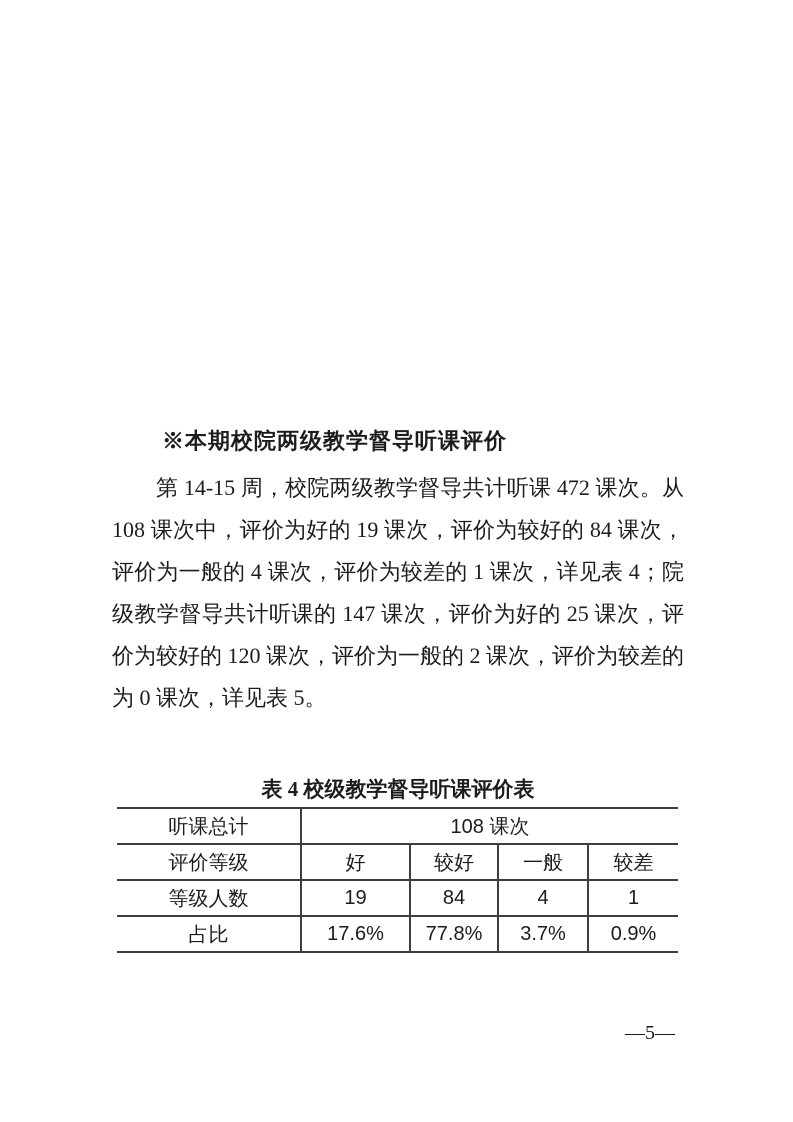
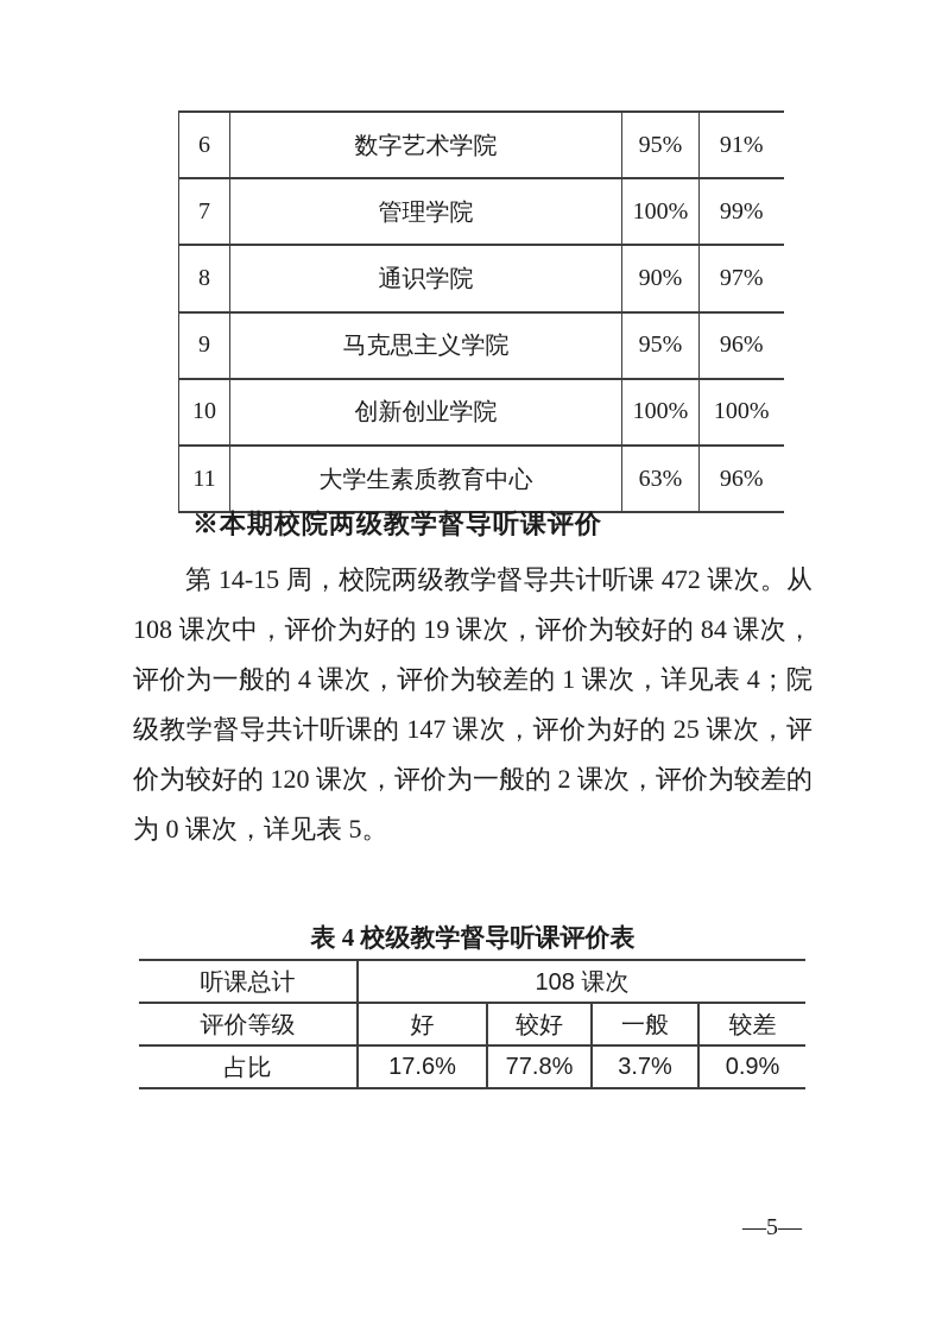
+ 6	数字艺术学院	95%	91%
+ 7	管理学院	100%	99%
+ 8	通识学院	90%	97%
+ 9	马克思主义学院	95%	96%
+ 10	创新创业学院	100%	100%
+ 11	大学生素质教育中心	63%	96%
  ※本期校院两级教学督导听课评价
  第 14-15 周，校院两级教学督导共计听课 472 课次。从
  108 课次中，评价为好的 19 课次，评价为较好的 84 课次，
  评价为一般的 4 课次，评价为较差的 1 课次，详见表 4；院
  级教学督导共计听课的 147 课次，评价为好的 25 课次，评
  价为较好的 120 课次，评价为一般的 2 课次，评价为较差的
  为 0 课次，详见表 5。
  表 4 校级教学督导听课评价表
  听课总计	108 课次
  评价等级	好	较好	一般	较差
- 等级人数	19	84	4	1
  占比	17.6%	77.8%	3.7%	0.9%
  —5—
